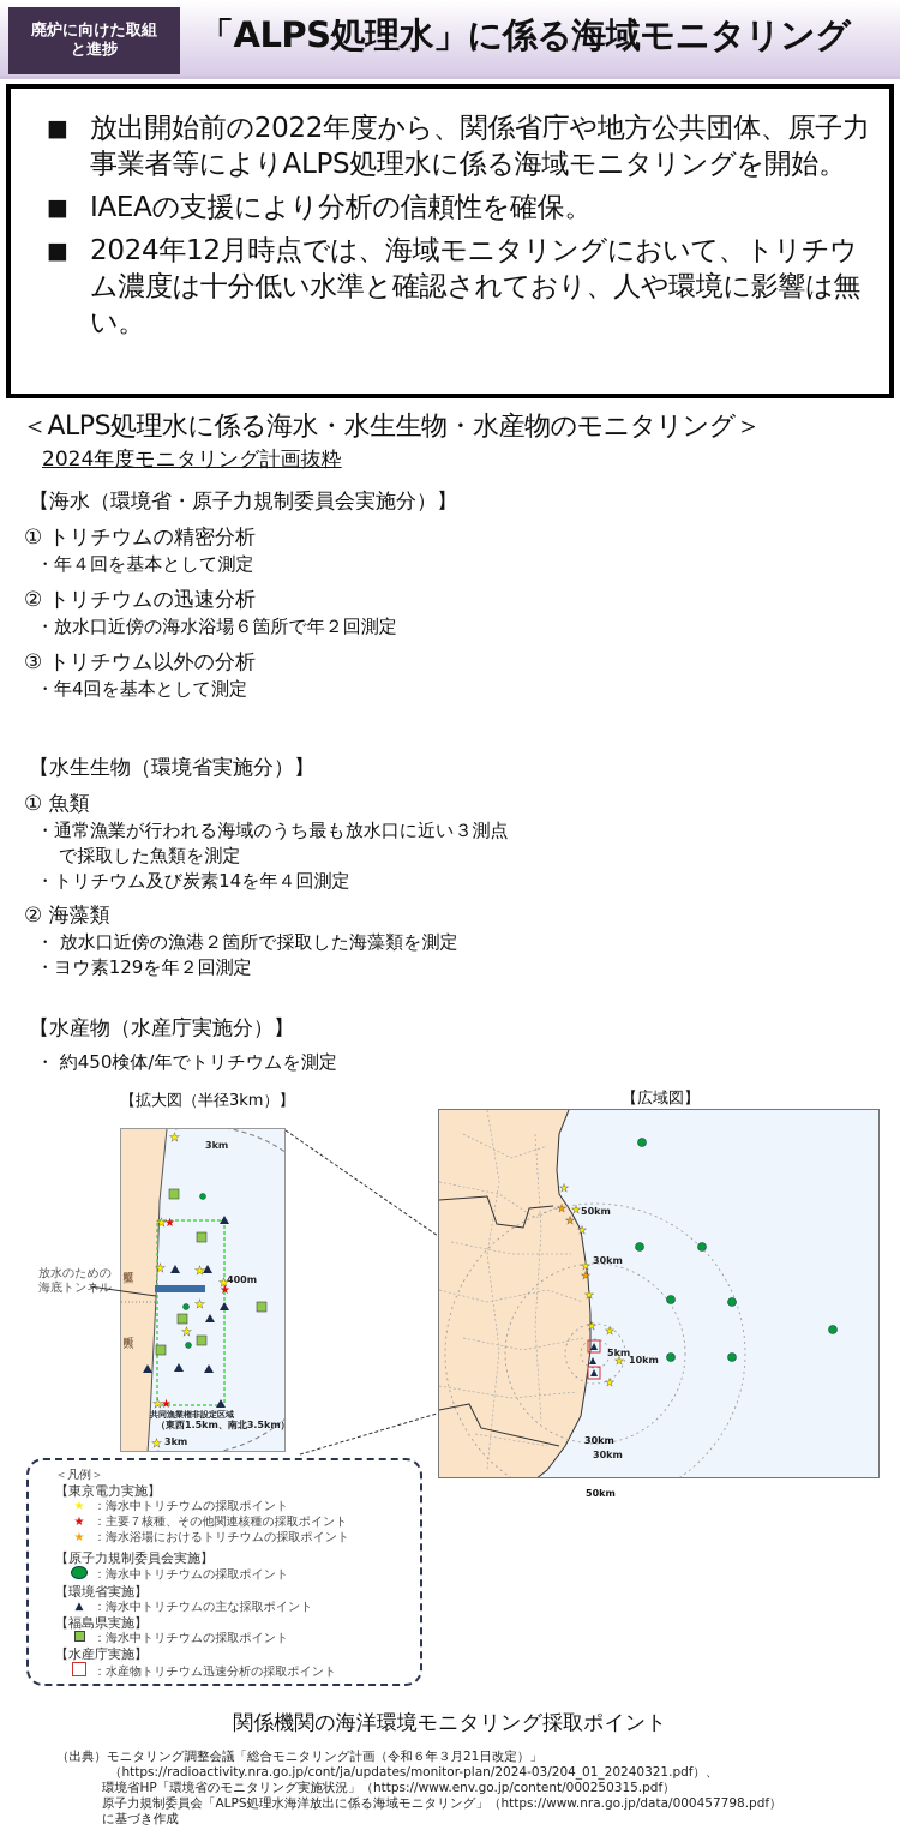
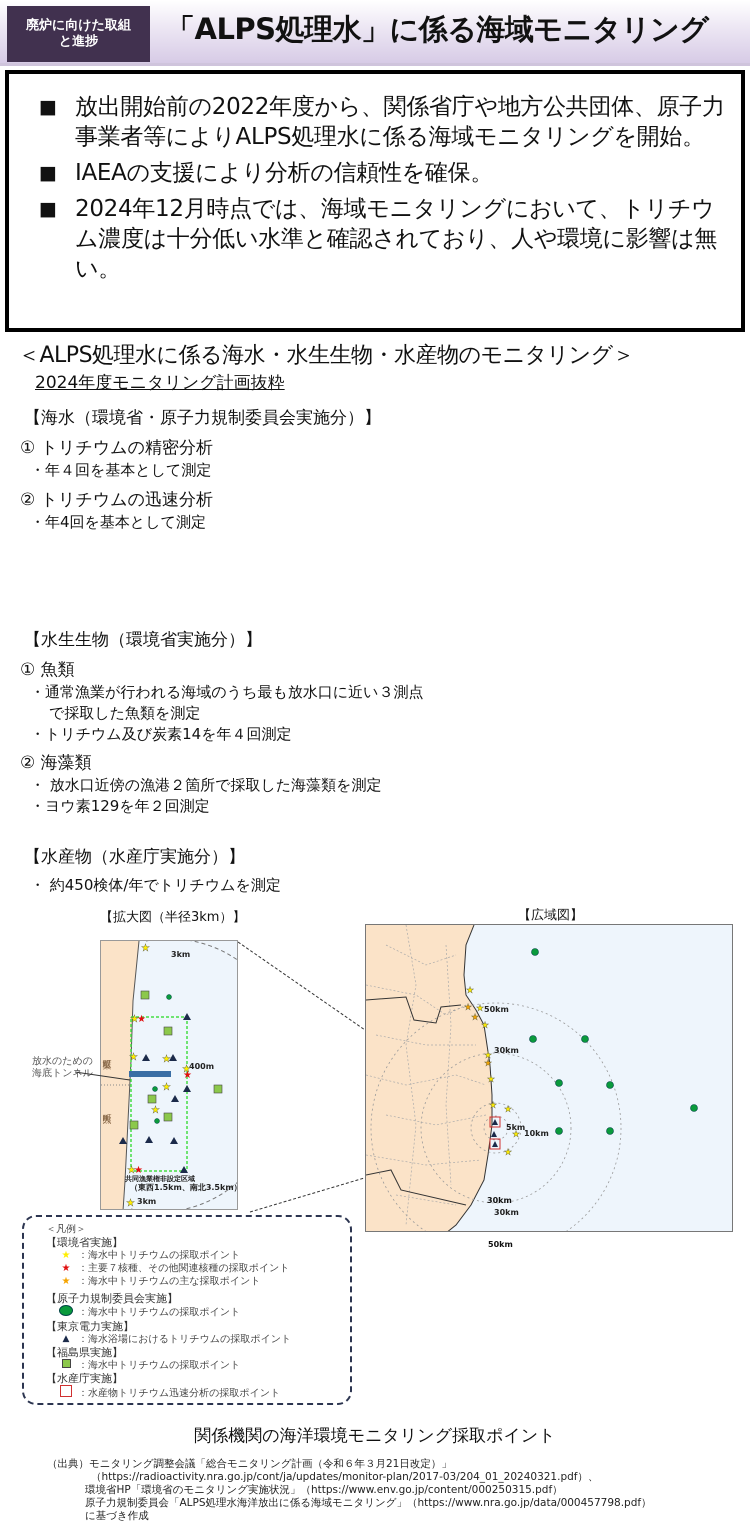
  廃炉に向けた取組
  と進捗
  「ALPS処理水」に係る海域モニタリング
  ■
  放出開始前の2022年度から、関係省庁や地方公共団体、原子力事業者等によりALPS処理水に係る海域モニタリングを開始。
  ■
  IAEAの支援により分析の信頼性を確保。
  ■
  2024年12月時点では、海域モニタリングにおいて、トリチウム濃度は十分低い水準と確認されており、人や環境に影響は無い。
  ＜ALPS処理水に係る海水・水生生物・水産物のモニタリング＞
  2024年度モニタリング計画抜粋
  【海水（環境省・原子力規制委員会実施分）】
  ① トリチウムの精密分析
  ・年４回を基本として測定
  ② トリチウムの迅速分析
- ・放水口近傍の海水浴場６箇所で年２回測定
- ③ トリチウム以外の分析
  ・年4回を基本として測定
  【水生生物（環境省実施分）】
  ① 魚類
  ・通常漁業が行われる海域のうち最も放水口に近い３測点
  で採取した魚類を測定
  ・トリチウム及び炭素14を年４回測定
  ② 海藻類
  ・ 放水口近傍の漁港２箇所で採取した海藻類を測定
  ・ヨウ素129を年２回測定
  【水産物（水産庁実施分）】
  ・ 約450検体/年でトリチウムを測定
  【拡大図（半径3km）】
  【広域図】
  3km
  3km
  400m
  共同漁業権非設定区域
  ★
  ★
  ★
  ★
  ★
  ★
  ★
  ★
  ★
  ★
  ★
  ★
  放水のための
  海底トンネ
  （東西1.5km、南北3.5km）
  5km
  10km
  30km
  50km
  30km
  ★
  ★
  ★
  ★
  ★
  ★
  ★
  ★
  ★
  ★
  ★
  ★
  30km
  50km
  ＜凡例＞
- 【東京電力実施】
+ 【環境省実施】
  ★
  ：海水中トリチウムの採取ポイント
  ★
  ：主要７核種、その他関連核種の採取ポイント
  ★
- ：海水浴場におけるトリチウムの採取ポイント
+ ：海水中トリチウムの主な採取ポイント
  【原子力規制委員会実施】
  ：海水中トリチウムの採取ポイント
- 【環境省実施】
+ 【東京電力実施】
  ▲
- ：海水中トリチウムの主な採取ポイント
+ ：海水浴場におけるトリチウムの採取ポイント
  【福島県実施】
  ：海水中トリチウムの採取ポイント
  【水産庁実施】
  ：水産物トリチウム迅速分析の採取ポイント
  関係機関の海洋環境モニタリング採取ポイント
  （出典）モニタリング調整会議「総合モニタリング計画（令和６年３月21日改定）」
- （https://radioactivity.nra.go.jp/cont/ja/updates/monitor-plan/2024-03/204_01_20240321.pdf）、
+ （https://radioactivity.nra.go.jp/cont/ja/updates/monitor-plan/2017-03/204_01_20240321.pdf）、
  環境省HP「環境省のモニタリング実施状況」（https://www.env.go.jp/content/000250315.pdf）
  原子力規制委員会「ALPS処理水海洋放出に係る海域モニタリング」（https://www.nra.go.jp/data/000457798.pdf）
  に基づき作成
